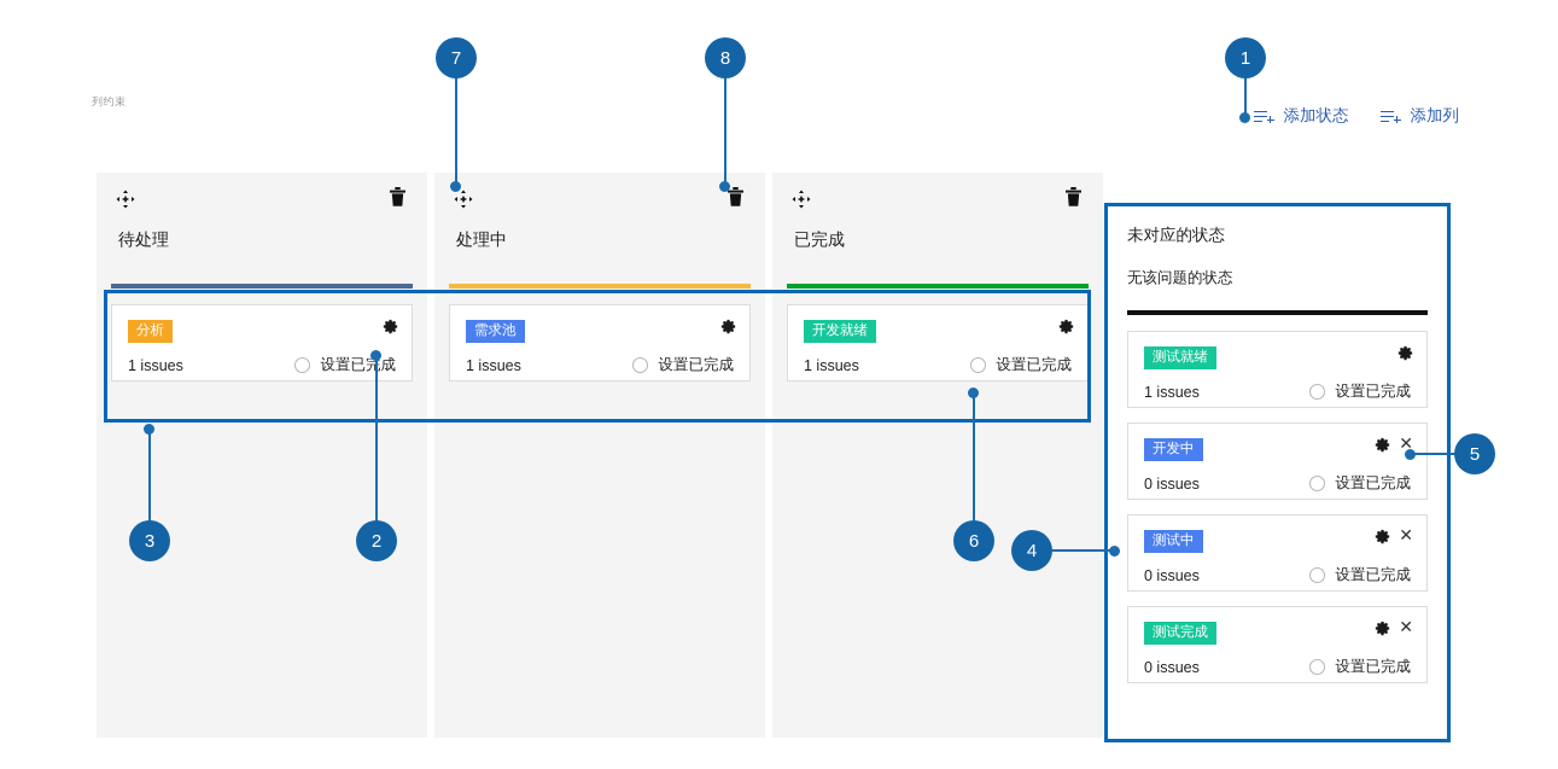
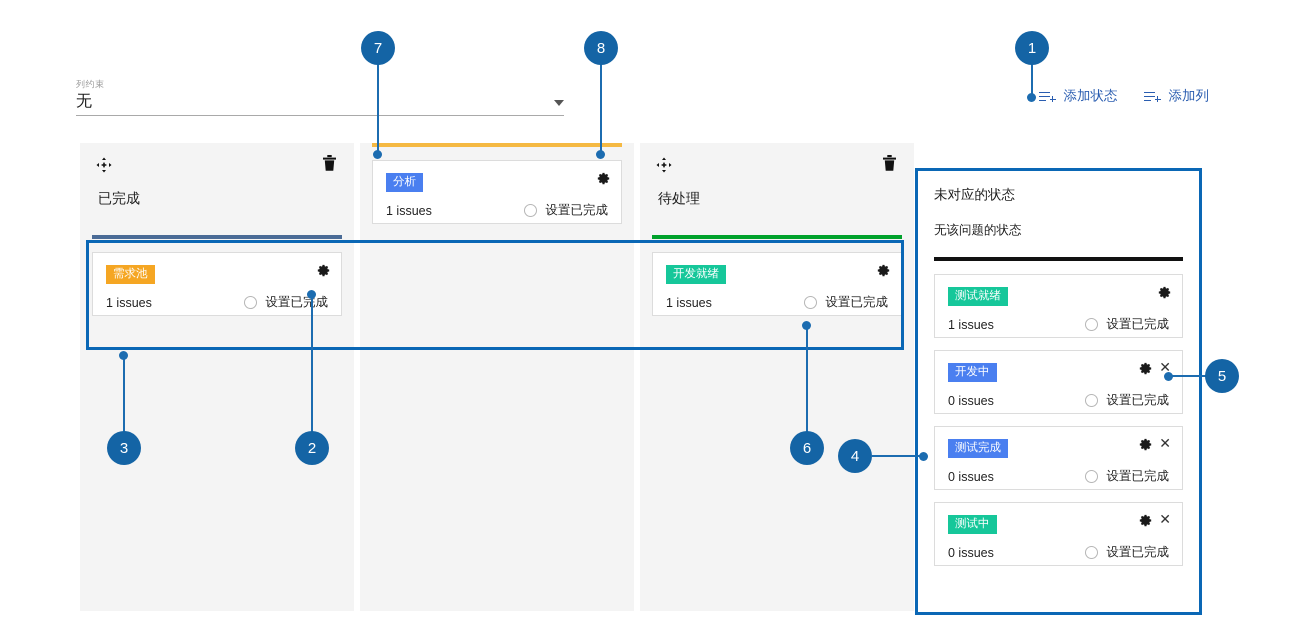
  列约束
+ 无
  添加状态
  添加列
- 待处理
+ 已完成
- 分析
+ 需求池
  1 issues
  设置已完成
- 处理中
- 需求池
+ 分析
  1 issues
  设置已完成
- 已完成
+ 待处理
  开发就绪
  1 issues
  设置已完成
  未对应的状态
  无该问题的状态
  测试就绪
  1 issues
  设置已完成
  开发中
  ✕
  0 issues
  设置已完成
- 测试中
+ 测试完成
  ✕
  0 issues
  设置已完成
- 测试完成
+ 测试中
  ✕
  0 issues
  设置已完成
  1
  7
  8
  3
  2
  6
  4
  5
